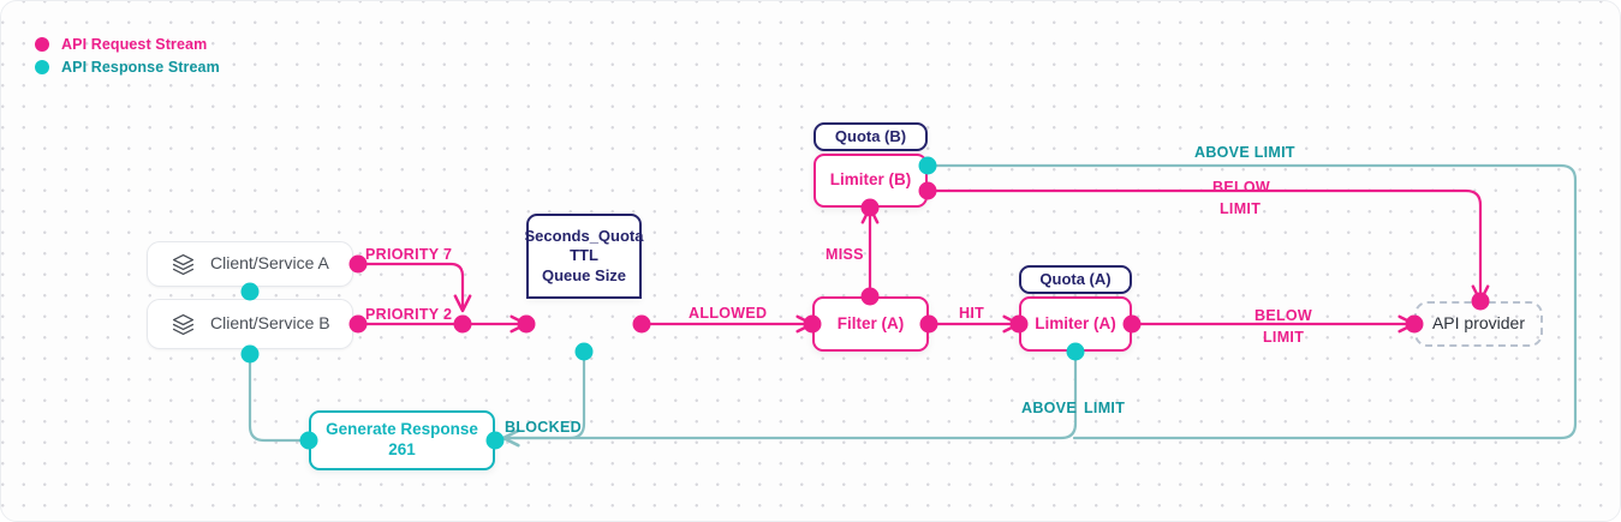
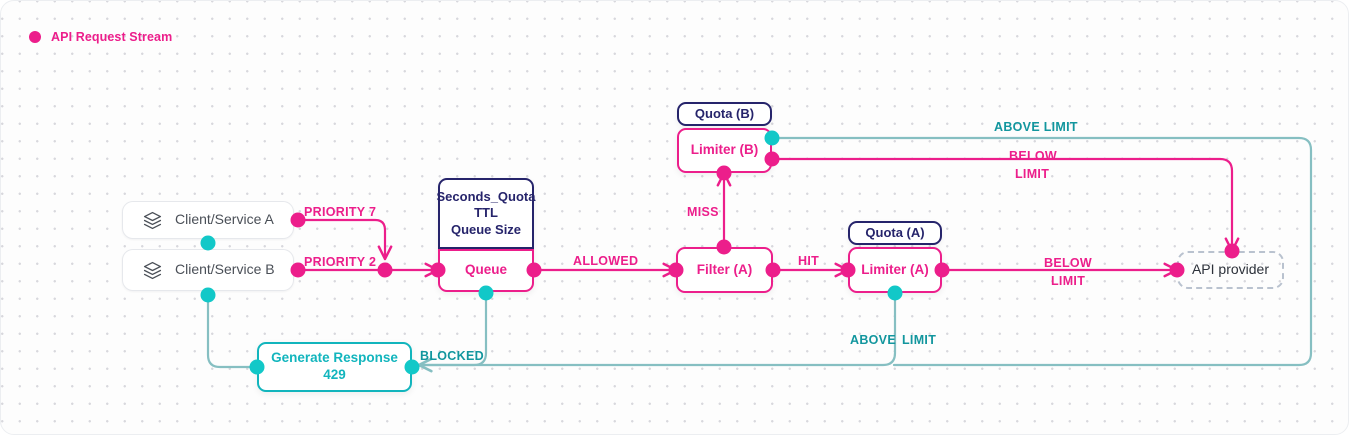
  API Request Stream
- API Response Stream
  Client/Service A
  Client/Service B
  Seconds_Quota
  TTL
  Queue Size
+ Queue
  Quota (B)
  Limiter (B)
  Filter (A)
  Quota (A)
  Limiter (A)
  API provider
  Generate Response
- 261
+ 429
  PRIORITY 7
  PRIORITY 2
  ALLOWED
  MISS
  HIT
  BLOCKED
  BELOW
  LIMIT
  BELOW
  LIMIT
  ABOVE LIMIT
  ABOVE
  LIMIT
